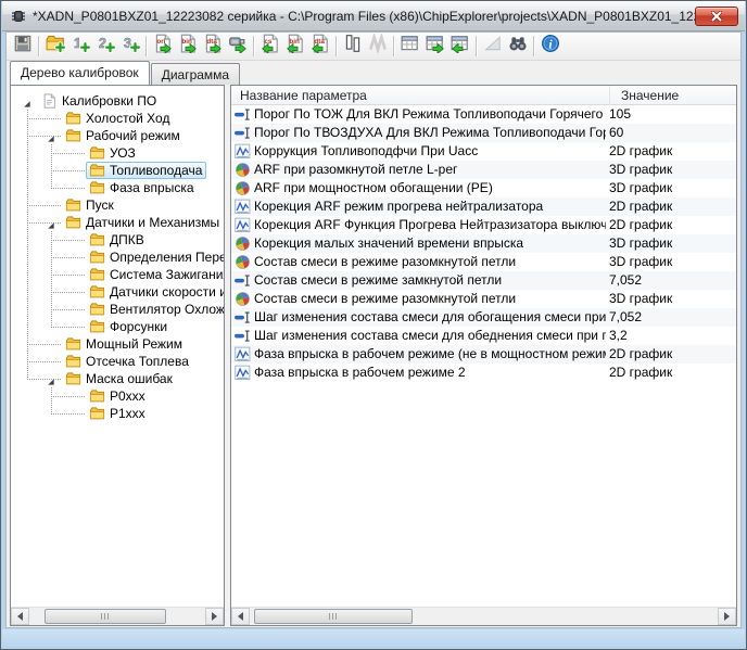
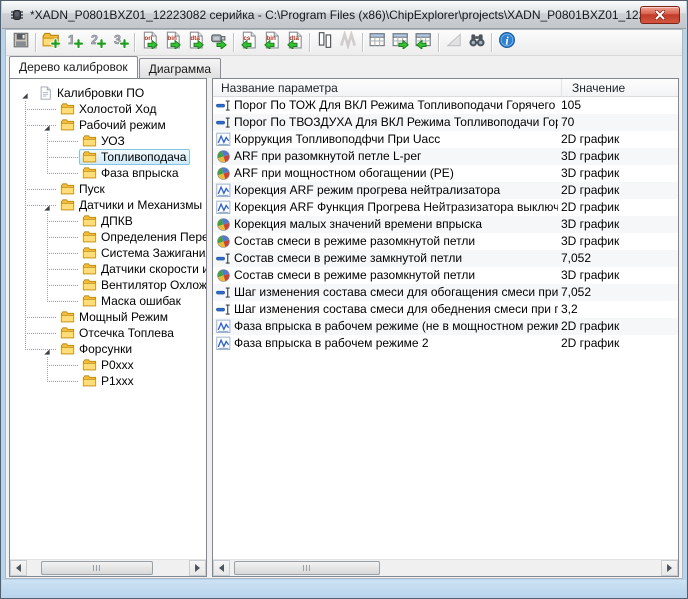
  *XADN_P0801BXZ01_12223082 серийка - C:\Program Files (x86)\ChipExplorer\projects\XADN_P0801BXZ01_12
  1
  2
  3
  i
  Дерево калибровок
  Диаграмма
  Калибровки ПО
  Холостой Ход
  Рабочий режим
  УОЗ
  Топливоподача
  Фаза впрыска
  Пуск
  Датчики и Механизмы
  ДПКВ
  Определения Пере
  Система Зажигани
  Датчики скорости и
  Вентилятор Охлож
- Форсунки
+ Маска ошибак
  Мощный Режим
  Отсечка Топлева
- Маска ошибак
+ Форсунки
  P0xxx
  P1xxx
  Название параметра
  Значение
  Порог По ТОЖ Для ВКЛ Режима Топливоподачи Горячего
  105
  Порог По ТВОЗДУХА Для ВКЛ Режима Топливоподачи Го
- 60
+ 70
  Коррукция Топливоподфчи При Uacc
  2D график
  ARF при разомкнутой петле L-рег
  3D график
  ARF при мощностном обогащении (РЕ)
  3D график
  Корекция ARF режим прогрева нейтрализатора
  2D график
  Корекция ARF Функция Прогрева Нейтразизатора выключ
  2D график
  Корекция малых значений времени впрыска
  3D график
  Состав смеси в режиме разомкнутой петли
  3D график
  Состав смеси в режиме замкнутой петли
  7,052
  Состав смеси в режиме разомкнутой петли
  3D график
  Шаг изменения состава смеси для обогащения смеси при
  7,052
  Шаг изменения состава смеси для обеднения смеси при п
  3,2
  Фаза впрыска в рабочем режиме (не в мощностном режи
  2D график
  Фаза впрыска в рабочем режиме 2
  2D график
